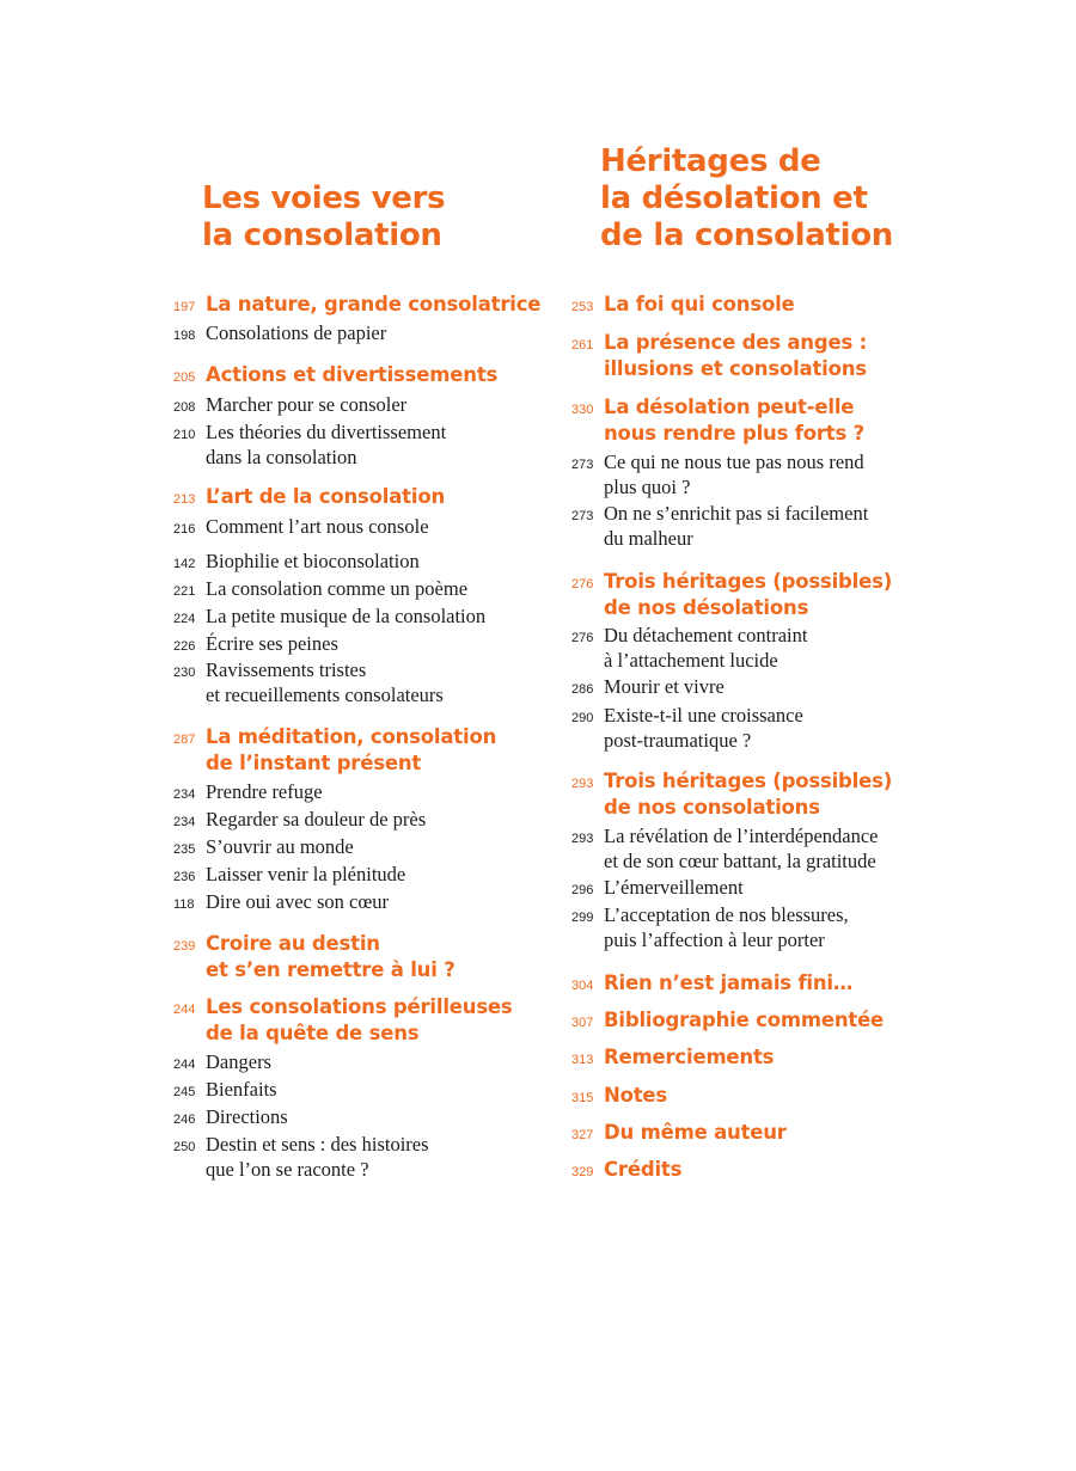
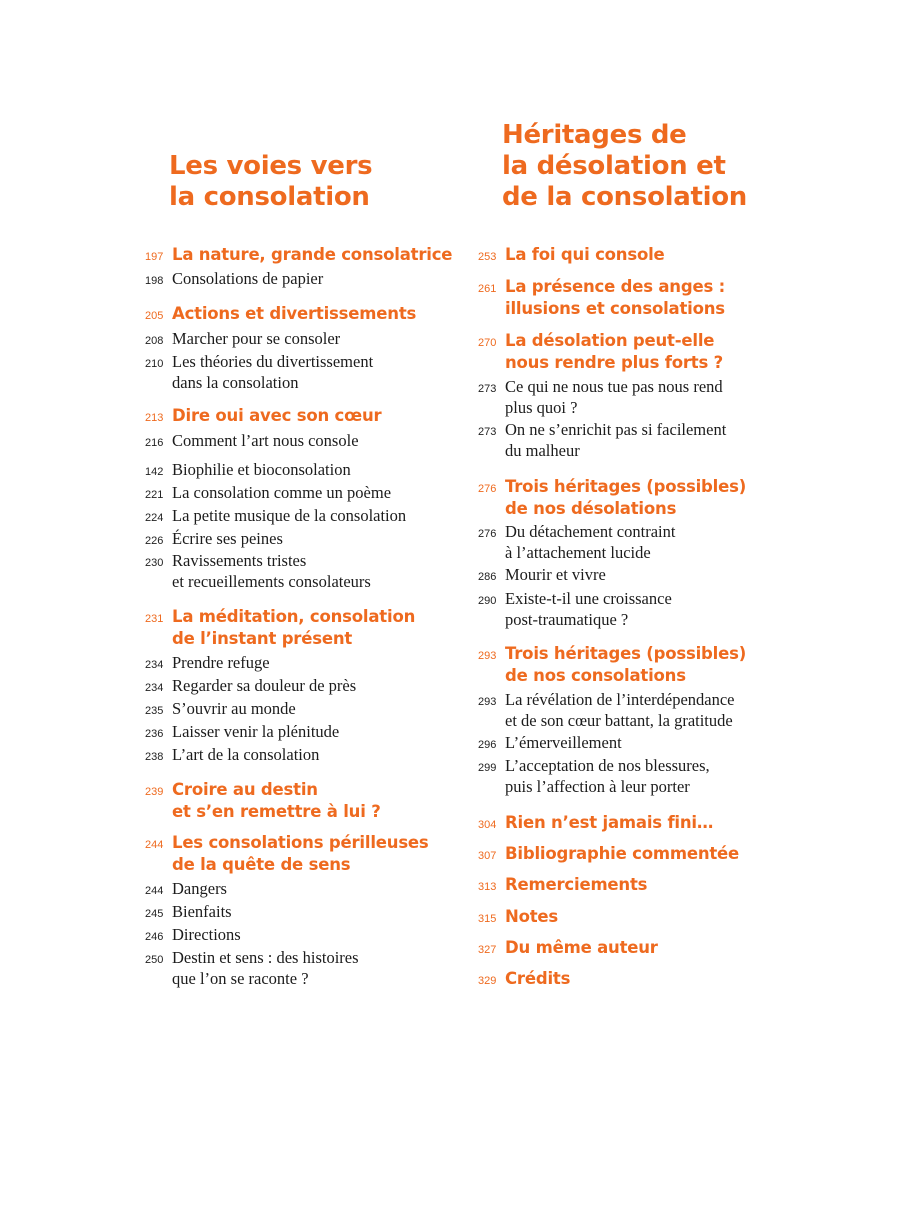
  Les voies vers
  la consolation
  197
  La nature, grande consolatrice
  198
  Consolations de papier
  205
  Actions et divertissements
  208
  Marcher pour se consoler
  210
  Les théories du divertissement
  dans la consolation
  213
- L’art de la consolation
+ Dire oui avec son cœur
  216
  Comment l’art nous console
  142
  Biophilie et bioconsolation
  221
  La consolation comme un poème
  224
  La petite musique de la consolation
  226
  Écrire ses peines
  230
  Ravissements tristes
  et recueillements consolateurs
- 287
+ 231
  La méditation, consolation
  de l’instant présent
  234
  Prendre refuge
  234
  Regarder sa douleur de près
  235
  S’ouvrir au monde
  236
  Laisser venir la plénitude
- 118
+ 238
- Dire oui avec son cœur
+ L’art de la consolation
  239
  Croire au destin
  et s’en remettre à lui ?
  244
  Les consolations périlleuses
  de la quête de sens
  244
  Dangers
  245
  Bienfaits
  246
  Directions
  250
  Destin et sens : des histoires
  que l’on se raconte ?
  Héritages de
  la désolation et
  de la consolation
  253
  La foi qui console
  261
  La présence des anges :
  illusions et consolations
- 330
+ 270
  La désolation peut-elle
  nous rendre plus forts ?
  273
  Ce qui ne nous tue pas nous rend
  plus quoi ?
  273
  On ne s’enrichit pas si facilement
  du malheur
  276
  Trois héritages (possibles)
  de nos désolations
  276
  Du détachement contraint
  à l’attachement lucide
  286
  Mourir et vivre
  290
  Existe-t-il une croissance
  post-traumatique ?
  293
  Trois héritages (possibles)
  de nos consolations
  293
  La révélation de l’interdépendance
  et de son cœur battant, la gratitude
  296
  L’émerveillement
  299
  L’acceptation de nos blessures,
  puis l’affection à leur porter
  304
  Rien n’est jamais fini…
  307
  Bibliographie commentée
  313
  Remerciements
  315
  Notes
  327
  Du même auteur
  329
  Crédits
